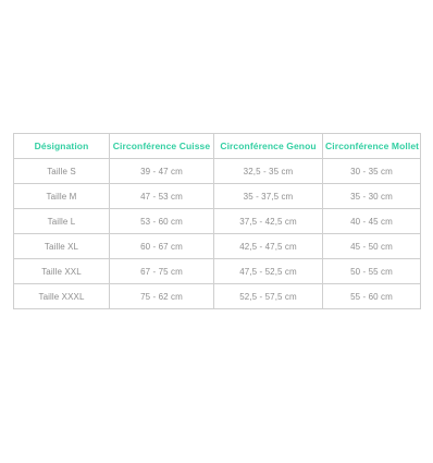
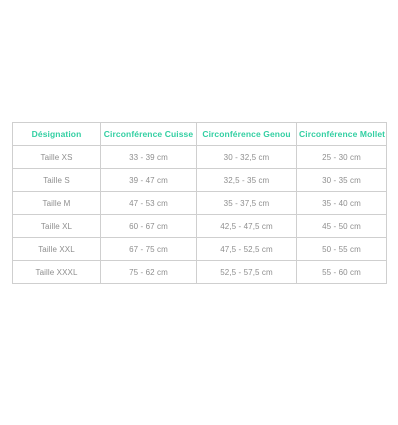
  Désignation	Circonférence Cuisse	Circonférence Genou	Circonférence Mollet
+ Taille XS	33 - 39 cm	30 - 32,5 cm	25 - 30 cm
  Taille S	39 - 47 cm	32,5 - 35 cm	30 - 35 cm
- Taille M	47 - 53 cm	35 - 37,5 cm	35 - 30 cm
+ Taille M	47 - 53 cm	35 - 37,5 cm	35 - 40 cm
- Taille L	53 - 60 cm	37,5 - 42,5 cm	40 - 45 cm
  Taille XL	60 - 67 cm	42,5 - 47,5 cm	45 - 50 cm
  Taille XXL	67 - 75 cm	47,5 - 52,5 cm	50 - 55 cm
  Taille XXXL	75 - 62 cm	52,5 - 57,5 cm	55 - 60 cm
